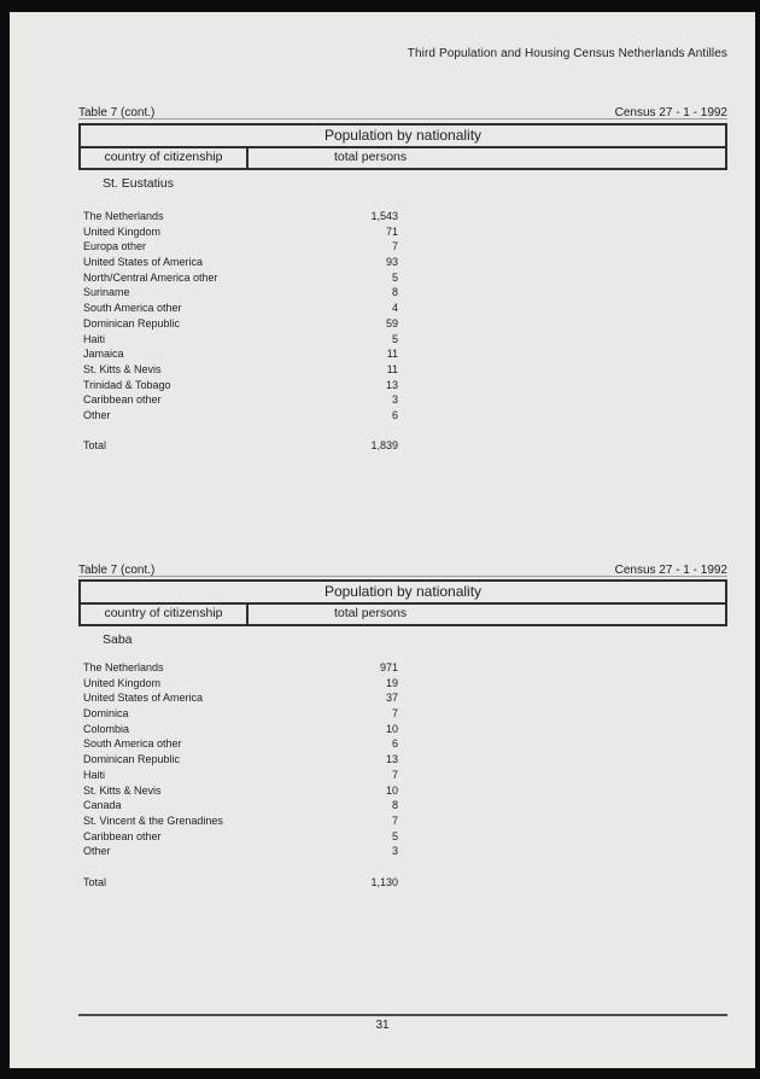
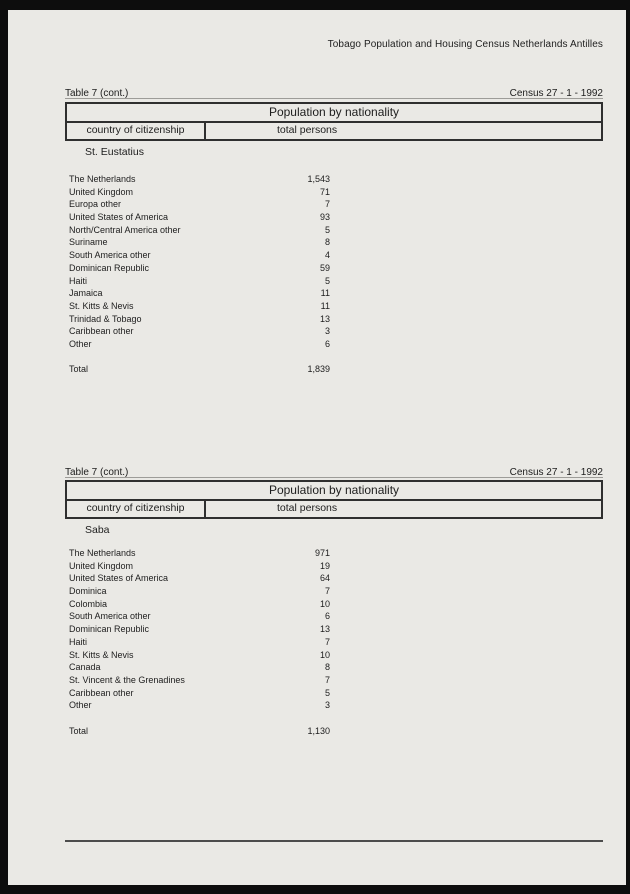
- Third Population and Housing Census Netherlands Antilles
+ Tobago Population and Housing Census Netherlands Antilles
  Table 7 (cont.)
  Census 27 - 1 - 1992
  Population by nationality
  country of citizenship
  total persons
  St. Eustatius
  The Netherlands
  1,543
  United Kingdom
  71
  Europa other
  7
  United States of America
  93
  North/Central America other
  5
  Suriname
  8
  South America other
  4
  Dominican Republic
  59
  Haiti
  5
  Jamaica
  11
  St. Kitts & Nevis
  11
  Trinidad & Tobago
  13
  Caribbean other
  3
  Other
  6
  Total
  1,839
  Table 7 (cont.)
  Census 27 - 1 - 1992
  Population by nationality
  country of citizenship
  total persons
  Saba
  The Netherlands
  971
  United Kingdom
  19
  United States of America
- 37
+ 64
  Dominica
  7
  Colombia
  10
  South America other
  6
  Dominican Republic
  13
  Haiti
  7
  St. Kitts & Nevis
  10
  Canada
  8
  St. Vincent & the Grenadines
  7
  Caribbean other
  5
  Other
  3
  Total
  1,130
- 31
